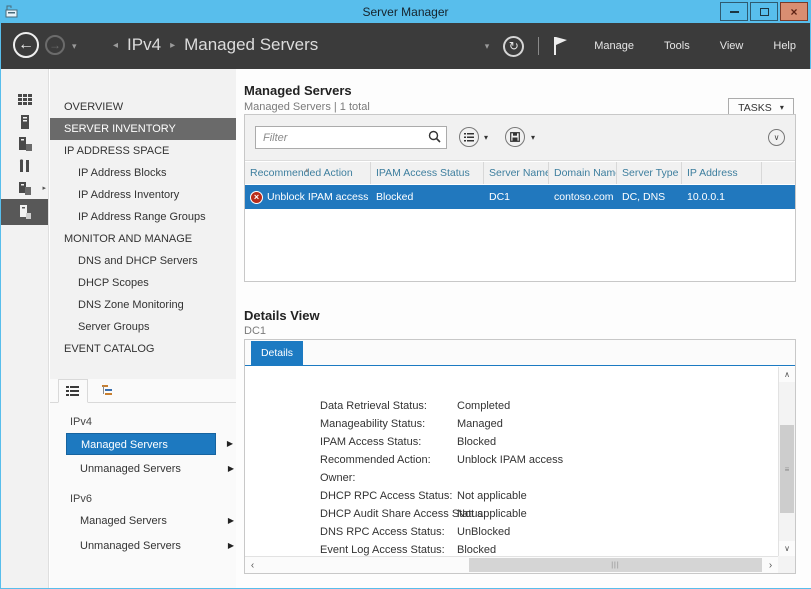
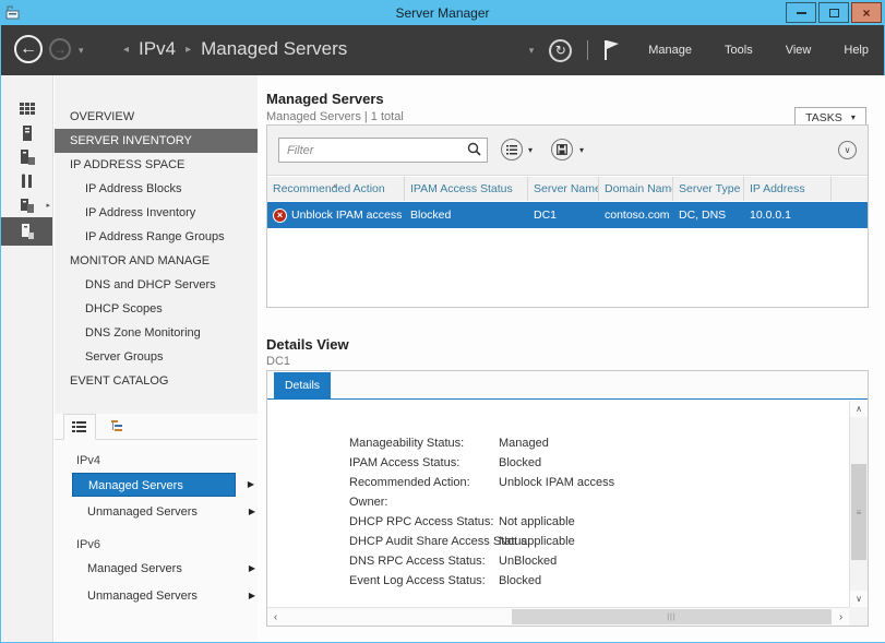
  Server Manager
  ×
  ←
  →
  ▾
  ◂
  IPv4
  ▸
  Managed Servers
  ▾
  ↻
  Manage
  Tools
  View
  Help
  OVERVIEW
  SERVER INVENTORY
  IP ADDRESS SPACE
  IP Address Blocks
  IP Address Inventory
  IP Address Range Groups
  MONITOR AND MANAGE
  DNS and DHCP Servers
  DHCP Scopes
  DNS Zone Monitoring
  Server Groups
  EVENT CATALOG
  IPv4
  Managed Servers
  ▶
  Unmanaged Servers
  ▶
  IPv6
  Managed Servers
  ▶
  Unmanaged Servers
  ▶
  Managed Servers
  Managed Servers | 1 total
  TASKS
  ▾
  Filter
  ▾
  ▾
  ∨
  Recommended Action
  IPAM Access Status
  Server Name
  Domain Nam
  Server Type
  IP Address
  ×
  Unblock IPAM access
  Blocked
  DC1
  contoso.com
  DC, DNS
  10.0.0.1
  Details View
  DC1
  Details
- Data Retrieval Status:
- Completed
  Manageability Status:
  Managed
  IPAM Access Status:
  Blocked
  Recommended Action:
  Unblock IPAM access
  Owner:
  DHCP RPC Access Status:
  Not applicable
  DHCP Audit Share Access S
  Not applicable
  DNS RPC Access Status:
  UnBlocked
  Event Log Access Status:
  Blocked
  ∧
  ≡
  ∨
  ‹
  ›
